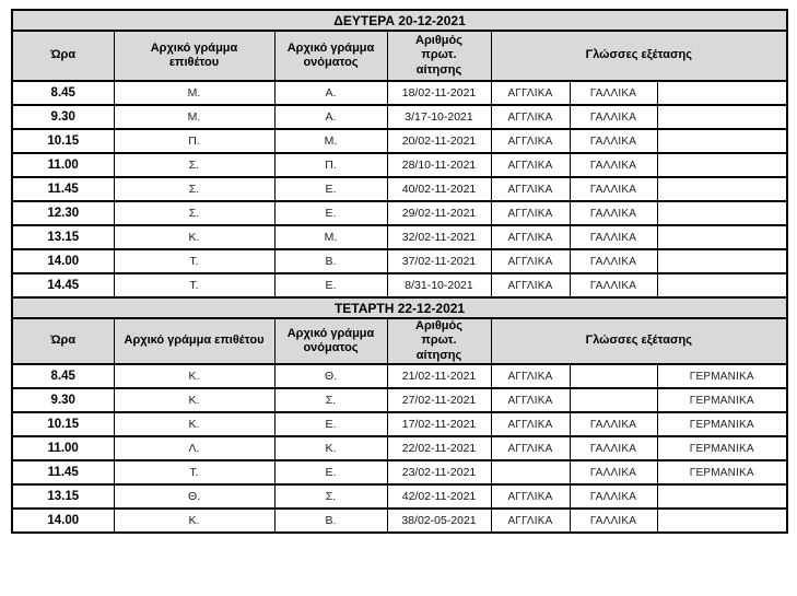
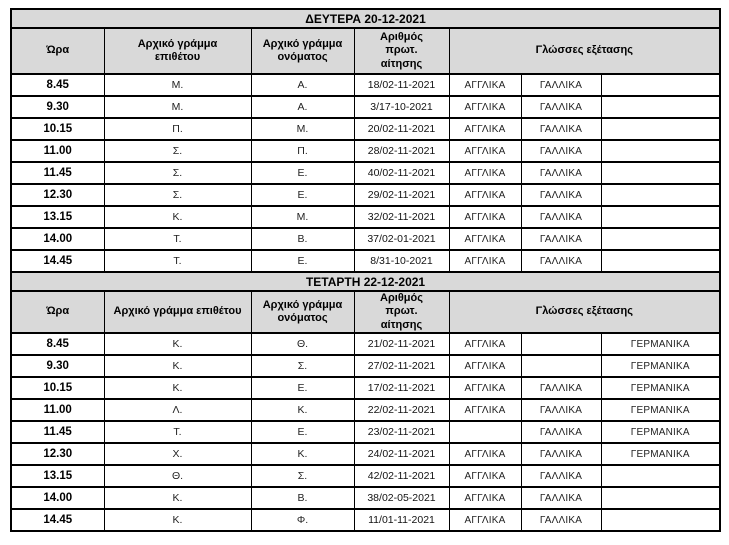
  ΔΕΥΤΕΡΑ 20-12-2021
  Ώρα	Αρχικό γράμμα επιθέτου	Αρχικό γράμμα ονόματος	Αριθμός πρωτ. αίτησης	Γλώσσες εξέτασης
  8.45	Μ.	Α.	18/02-11-2021	ΑΓΓΛΙΚΑ	ΓΑΛΛΙΚΑ
  9.30	Μ.	Α.	3/17-10-2021	ΑΓΓΛΙΚΑ	ΓΑΛΛΙΚΑ
  10.15	Π.	Μ.	20/02-11-2021	ΑΓΓΛΙΚΑ	ΓΑΛΛΙΚΑ
- 11.00	Σ.	Π.	28/10-11-2021	ΑΓΓΛΙΚΑ	ΓΑΛΛΙΚΑ
+ 11.00	Σ.	Π.	28/02-11-2021	ΑΓΓΛΙΚΑ	ΓΑΛΛΙΚΑ
  11.45	Σ.	Ε.	40/02-11-2021	ΑΓΓΛΙΚΑ	ΓΑΛΛΙΚΑ
  12.30	Σ.	Ε.	29/02-11-2021	ΑΓΓΛΙΚΑ	ΓΑΛΛΙΚΑ
  13.15	Κ.	Μ.	32/02-11-2021	ΑΓΓΛΙΚΑ	ΓΑΛΛΙΚΑ
- 14.00	Τ.	Β.	37/02-11-2021	ΑΓΓΛΙΚΑ	ΓΑΛΛΙΚΑ
+ 14.00	Τ.	Β.	37/02-01-2021	ΑΓΓΛΙΚΑ	ΓΑΛΛΙΚΑ
  14.45	Τ.	Ε.	8/31-10-2021	ΑΓΓΛΙΚΑ	ΓΑΛΛΙΚΑ
  ΤΕΤΑΡΤΗ 22-12-2021
  Ώρα	Αρχικό γράμμα επιθέτου	Αρχικό γράμμα ονόματος	Αριθμός πρωτ. αίτησης	Γλώσσες εξέτασης
  8.45	Κ.	Θ.	21/02-11-2021	ΑΓΓΛΙΚΑ		ΓΕΡΜΑΝΙΚΑ
  9.30	Κ.	Σ.	27/02-11-2021	ΑΓΓΛΙΚΑ		ΓΕΡΜΑΝΙΚΑ
  10.15	Κ.	Ε.	17/02-11-2021	ΑΓΓΛΙΚΑ	ΓΑΛΛΙΚΑ	ΓΕΡΜΑΝΙΚΑ
  11.00	Λ.	Κ.	22/02-11-2021	ΑΓΓΛΙΚΑ	ΓΑΛΛΙΚΑ	ΓΕΡΜΑΝΙΚΑ
  11.45	Τ.	Ε.	23/02-11-2021		ΓΑΛΛΙΚΑ	ΓΕΡΜΑΝΙΚΑ
+ 12.30	Χ.	Κ.	24/02-11-2021	ΑΓΓΛΙΚΑ	ΓΑΛΛΙΚΑ	ΓΕΡΜΑΝΙΚΑ
  13.15	Θ.	Σ.	42/02-11-2021	ΑΓΓΛΙΚΑ	ΓΑΛΛΙΚΑ
  14.00	Κ.	Β.	38/02-05-2021	ΑΓΓΛΙΚΑ	ΓΑΛΛΙΚΑ
+ 14.45	Κ.	Φ.	11/01-11-2021	ΑΓΓΛΙΚΑ	ΓΑΛΛΙΚΑ
